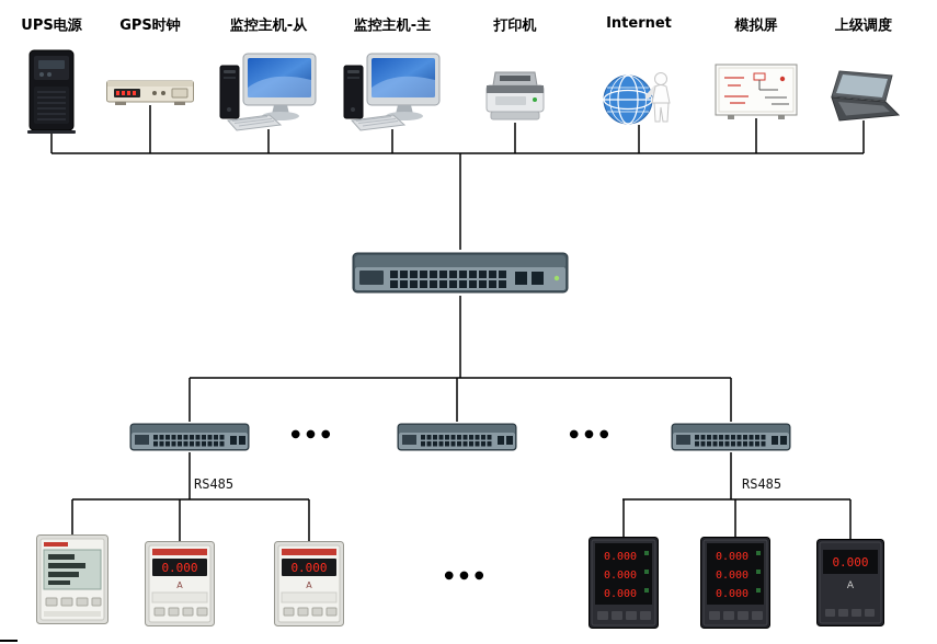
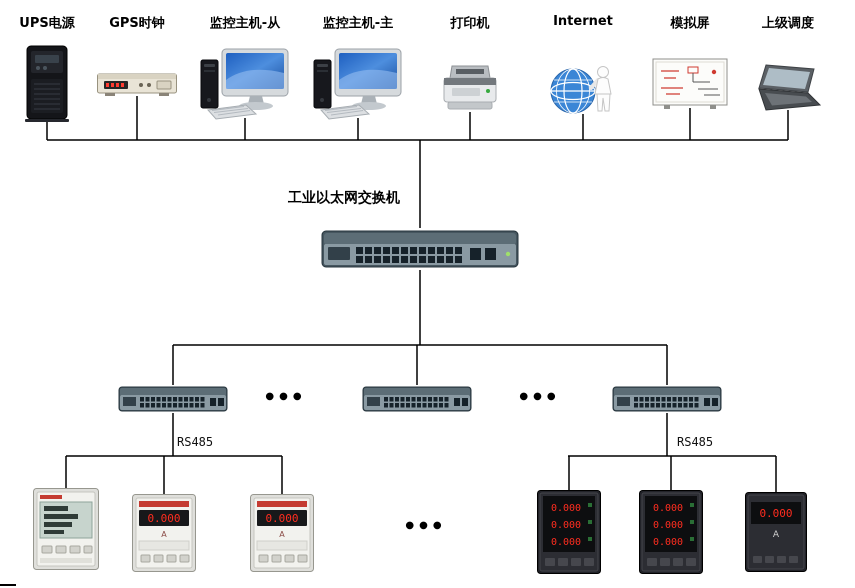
  UPS电源
  GPS时钟
  监控主机-从
  监控主机-主
  打印机
  Internet
  模拟屏
  上级调度
+ 工业以太网交换机
  ●●●
  ●●●
  ●●●
  RS485
  RS485
  0.000
  A
  0.000
  A
  0.000
  0.000
  0.000
  0.000
  0.000
  0.000
  0.000
  A
